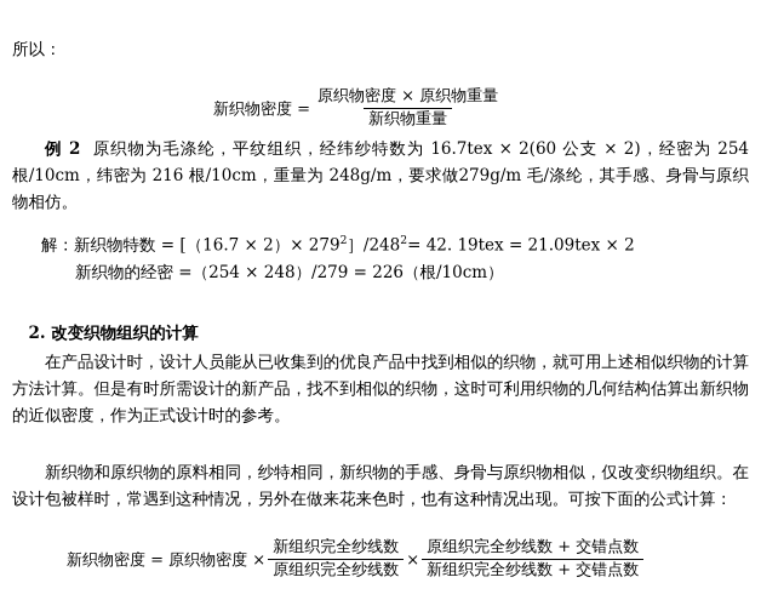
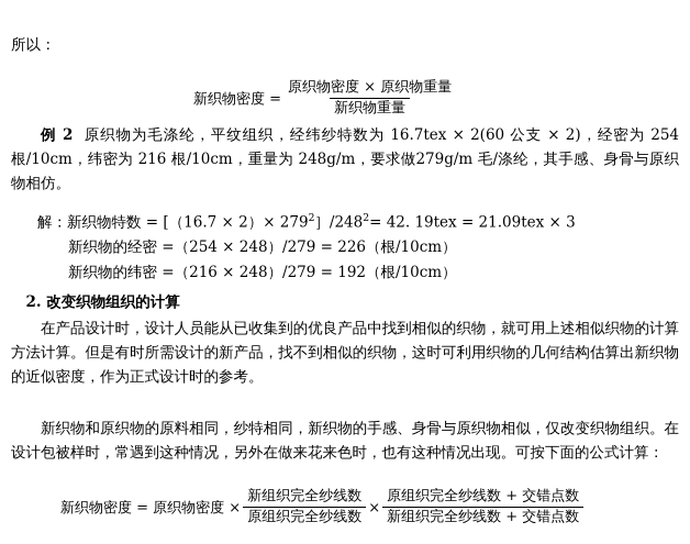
  所以：
  新织物密度 =
  原织物密度 × 原织物重量
  新织物重量
  例 2 原织物为毛涤纶，平纹组织，经纬纱特数为 16.7tex × 2(60 公支 × 2)，经密为 254 根/10cm，纬密为 216 根/10cm，重量为 248g/m，要求做279g/m 毛/涤纶，其手感、身骨与原织物相仿。
- 解：新织物特数 = [（16.7 × 2）× 2792］/2482= 42. 19tex = 21.09tex × 2
+ 解：新织物特数 = [（16.7 × 2）× 2792］/2482= 42. 19tex = 21.09tex × 3
  新织物的经密 =（254 × 248）/279 = 226（根/10cm）
+ 新织物的纬密 =（216 × 248）/279 = 192（根/10cm）
  2. 改变织物组织的计算
  在产品设计时，设计人员能从已收集到的优良产品中找到相似的织物，就可用上述相似织物的计算方法计算。但是有时所需设计的新产品，找不到相似的织物，这时可利用织物的几何结构估算出新织物的近似密度，作为正式设计时的参考。
  新织物和原织物的原料相同，纱特相同，新织物的手感、身骨与原织物相似，仅改变织物组织。在设计包被样时，常遇到这种情况，另外在做来花来色时，也有这种情况出现。可按下面的公式计算：
  新织物密度 = 原织物密度 ×
  新组织完全纱线数
  原组织完全纱线数
  ×
  原组织完全纱线数 + 交错点数
  新组织完全纱线数 + 交错点数
